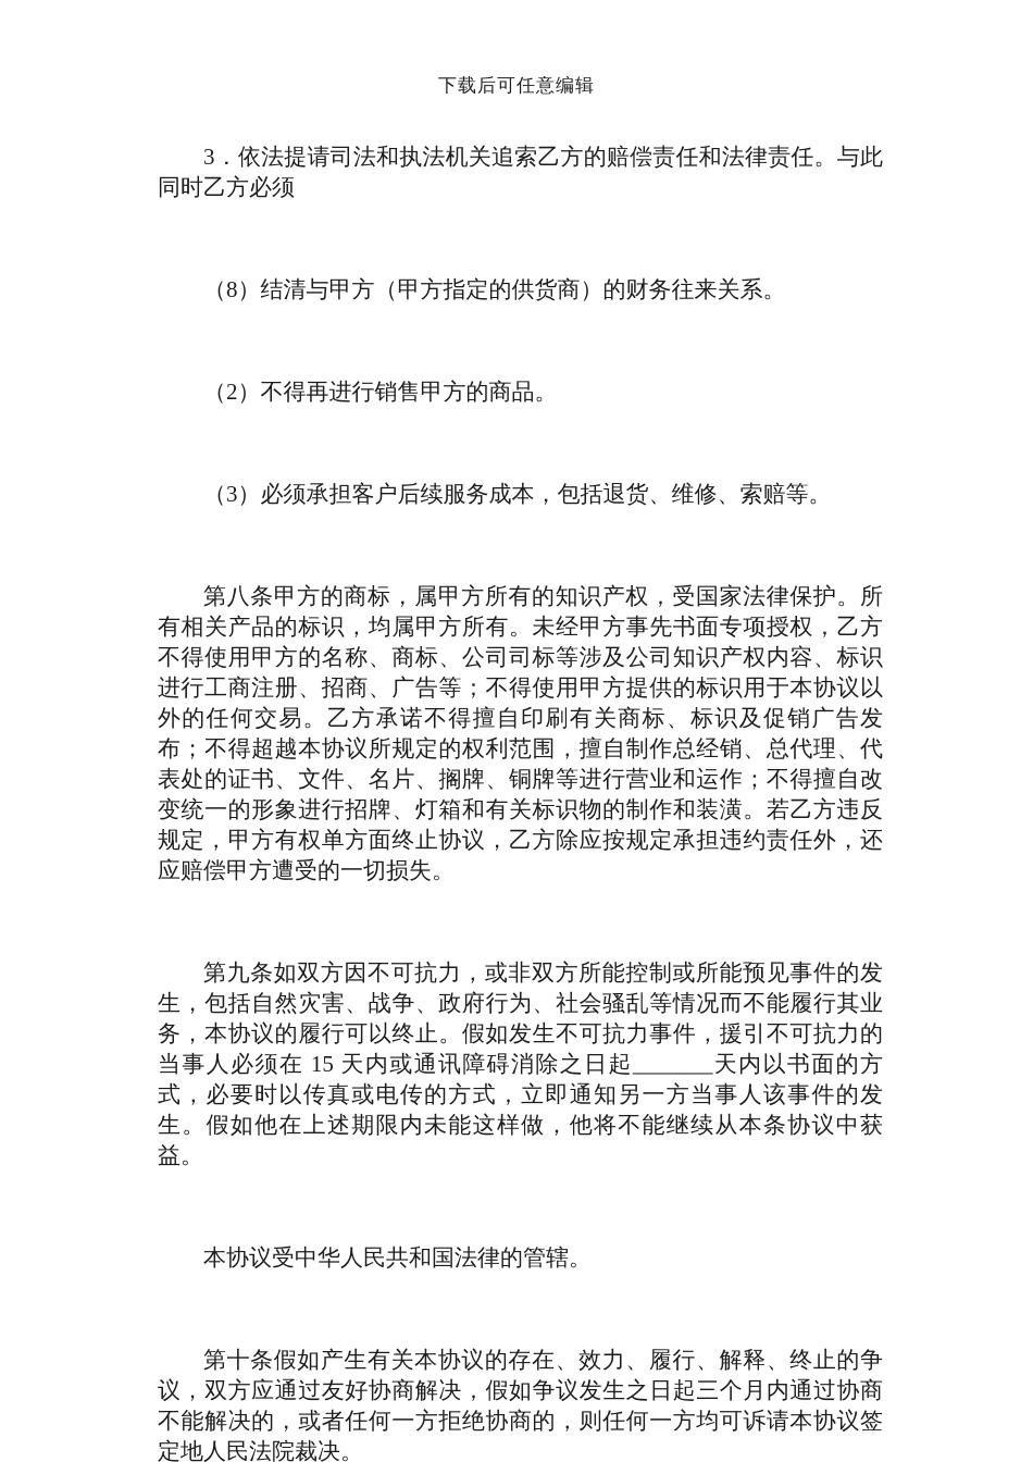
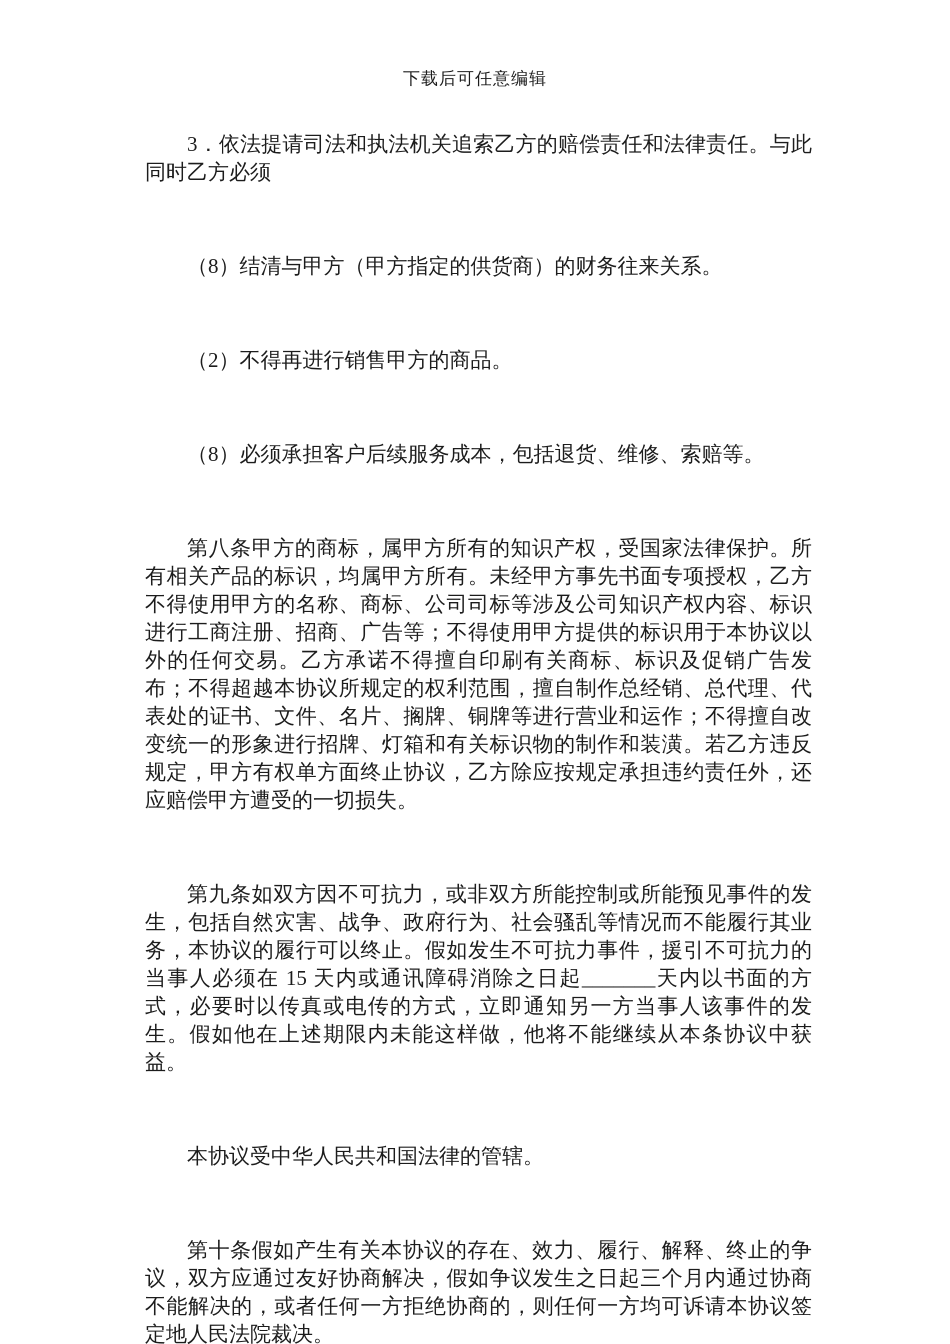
  下载后可任意编辑
  3．依法提请司法和执法机关追索乙方的赔偿责任和法律责任。与此同时乙方必须
  （8）结清与甲方（甲方指定的供货商）的财务往来关系。
  （2）不得再进行销售甲方的商品。
- （3）必须承担客户后续服务成本，包括退货、维修、索赔等。
+ （8）必须承担客户后续服务成本，包括退货、维修、索赔等。
  第八条甲方的商标，属甲方所有的知识产权，受国家法律保护。所有相关产品的标识，均属甲方所有。未经甲方事先书面专项授权，乙方不得使用甲方的名称、商标、公司司标等涉及公司知识产权内容、标识进行工商注册、招商、广告等；不得使用甲方提供的标识用于本协议以外的任何交易。乙方承诺不得擅自印刷有关商标、标识及促销广告发布；不得超越本协议所规定的权利范围，擅自制作总经销、总代理、代表处的证书、文件、名片、搁牌、铜牌等进行营业和运作；不得擅自改变统一的形象进行招牌、灯箱和有关标识物的制作和装潢。若乙方违反规定，甲方有权单方面终止协议，乙方除应按规定承担违约责任外，还应赔偿甲方遭受的一切损失。
  第九条如双方因不可抗力，或非双方所能控制或所能预见事件的发生，包括自然灾害、战争、政府行为、社会骚乱等情况而不能履行其业务，本协议的履行可以终止。假如发生不可抗力事件，援引不可抗力的当事人必须在 15 天内或通讯障碍消除之日起_______天内以书面的方式，必要时以传真或电传的方式，立即通知另一方当事人该事件的发生。假如他在上述期限内未能这样做，他将不能继续从本条协议中获益。
  本协议受中华人民共和国法律的管辖。
  第十条假如产生有关本协议的存在、效力、履行、解释、终止的争议，双方应通过友好协商解决，假如争议发生之日起三个月内通过协商不能解决的，或者任何一方拒绝协商的，则任何一方均可诉请本协议签定地人民法院裁决。
